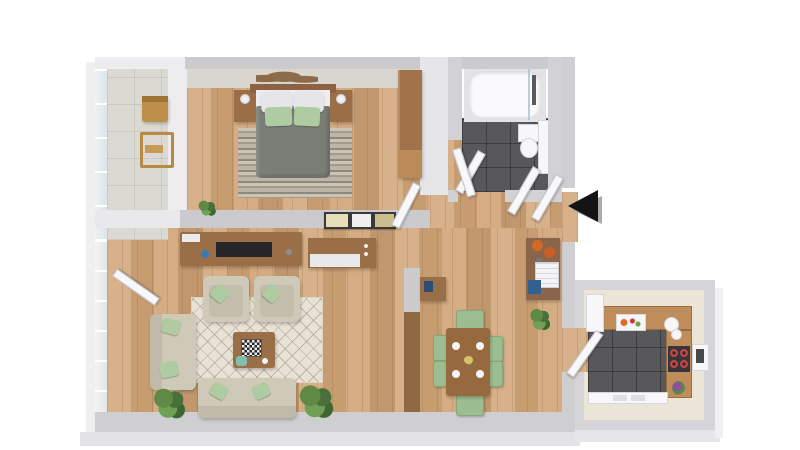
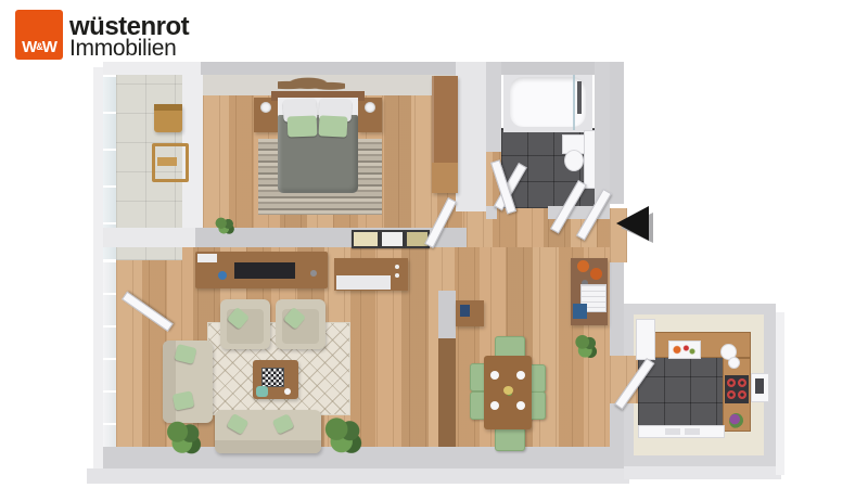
+ W&W
+ wüstenrot
+ Immobilien
